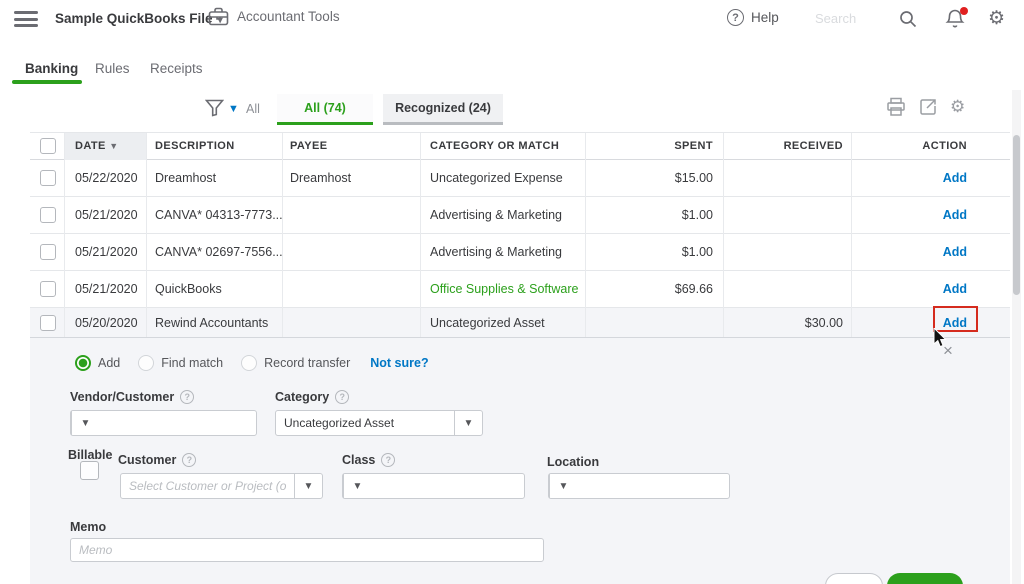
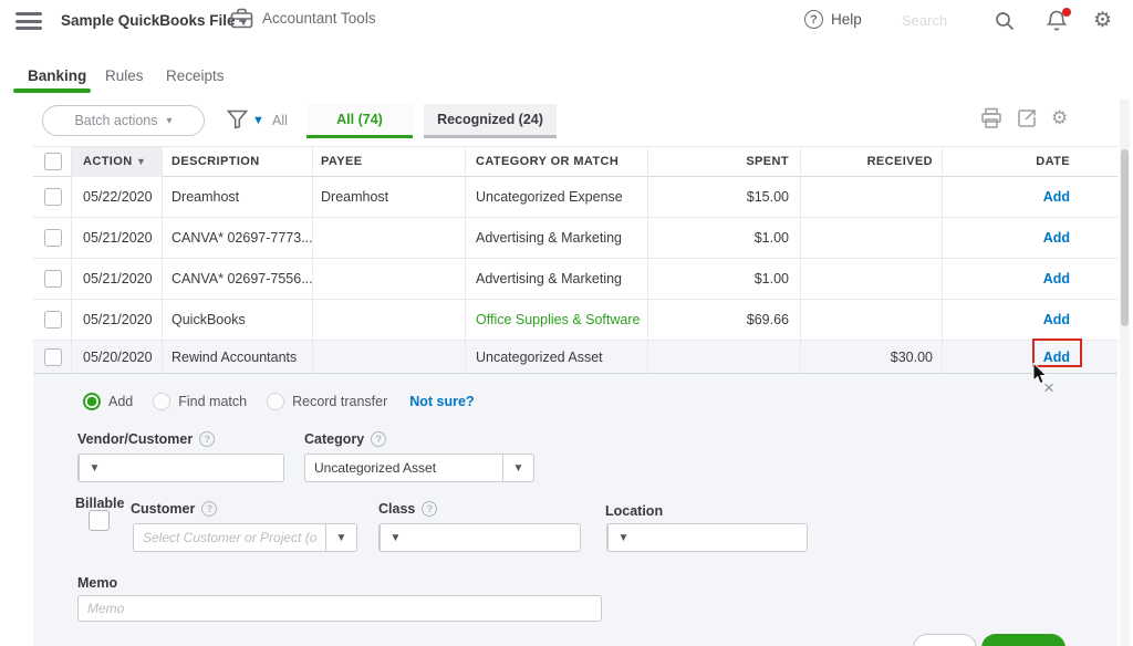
  Sample QuickBooks Fil ▾
  Accountant Tools
  ?
  Help
  Search
  ⚙
  Banking
  Rules
  Receipts
+ Batch actions
+ ▾
  ▼
  All
  All (74)
  Recognized (24)
  ⚙
- DATE ▼
+ ACTION ▼
  DESCRIPTION
  PAYEE
  CATEGORY OR MATCH
  SPENT
  RECEIVED
- ACTION
+ DATE
  05/22/2020
  Dreamhost
  Dreamhost
  Uncategorized Expense
  $15.00
  Add
  05/21/2020
- CANVA* 04313-7773...
+ CANVA* 02697-7773...
  Advertising & Marketing
  $1.00
  Add
  05/21/2020
  CANVA* 02697-7556...
  Advertising & Marketing
  $1.00
  Add
  05/21/2020
  QuickBooks
  Office Supplies & Software
  $69.66
  Add
  05/20/2020
  Rewind Accountants
  Uncategorized Asset
  $30.00
  Add
  ×
  Add
  Find match
  Record transfer
  Not sure?
  Vendor/Customer
  ?
  ▼
  Category
  ?
  Uncategorized Asset
  ▼
  Billable
  Customer
  ?
  Select Customer or Project (o
  ▼
  Class
  ?
  ▼
  Location
  ▼
  Memo
  Memo
